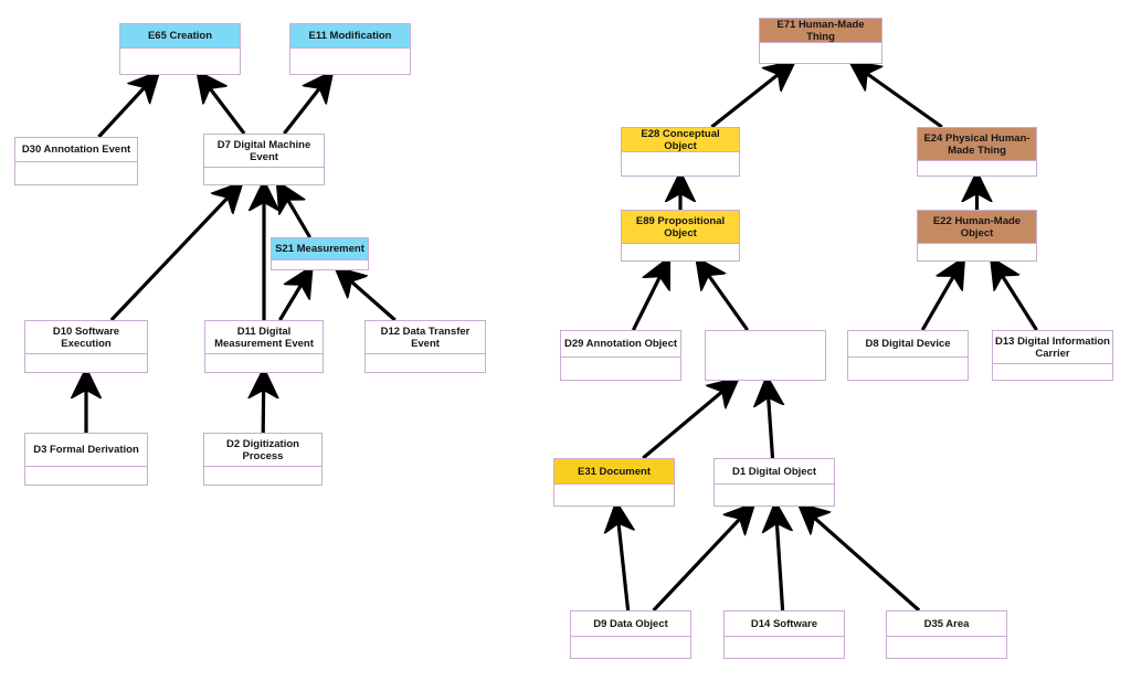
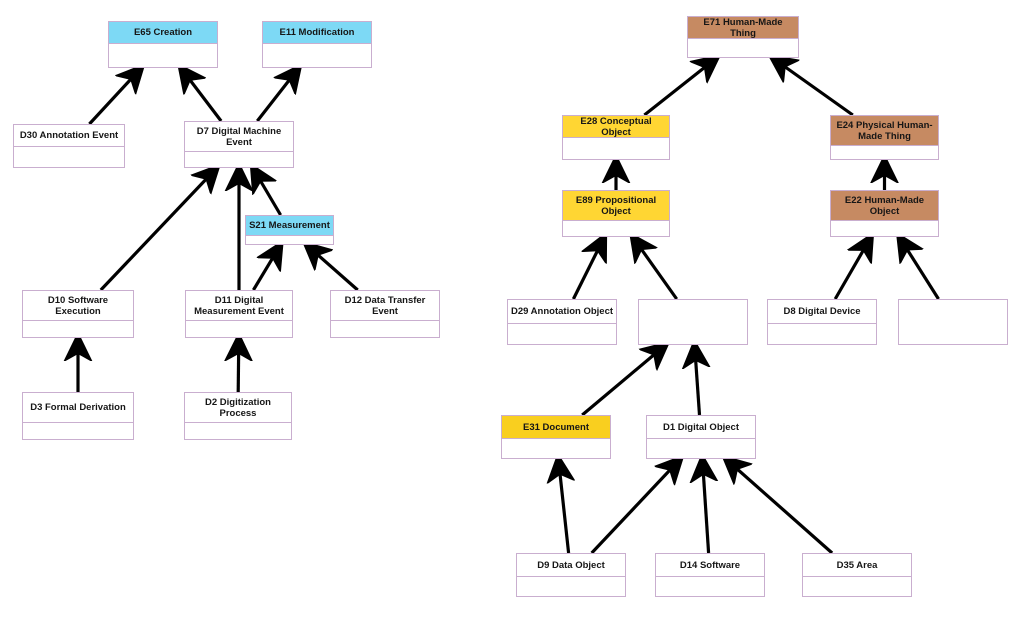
  E65 Creation
  E11 Modification
  D30 Annotation Event
  D7 Digital Machine Event
  S21 Measurement
  D10 Software Execution
  D11 Digital Measurement Event
  D12 Data Transfer Event
  D3 Formal Derivation
  D2 Digitization Process
  E71 Human-Made Thing
  E28 Conceptual Object
  E24 Physical Human-Made Thing
  E89 Propositional Object
  E22 Human-Made Object
  D29 Annotation Object
  D8 Digital Device
- D13 Digital Information Carrier
  E31 Document
  D1 Digital Object
  D9 Data Object
  D14 Software
  D35 Area
